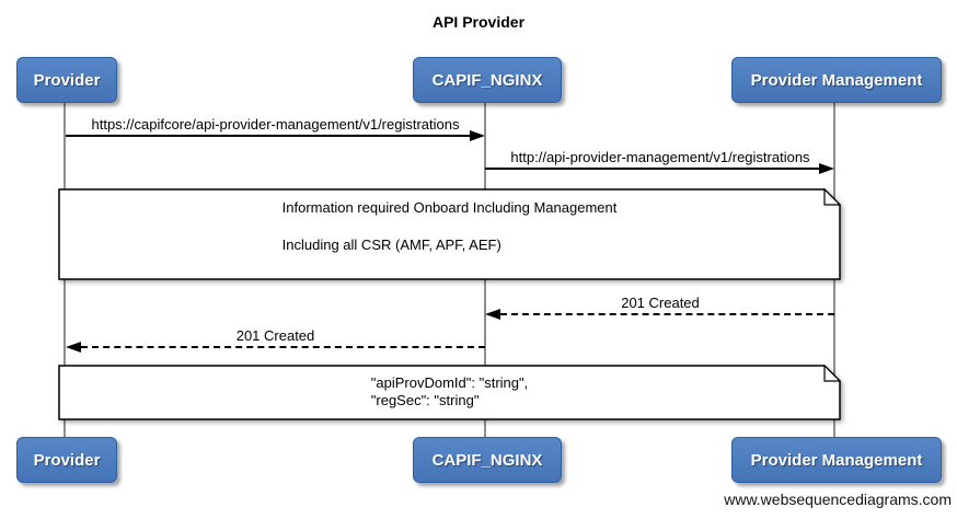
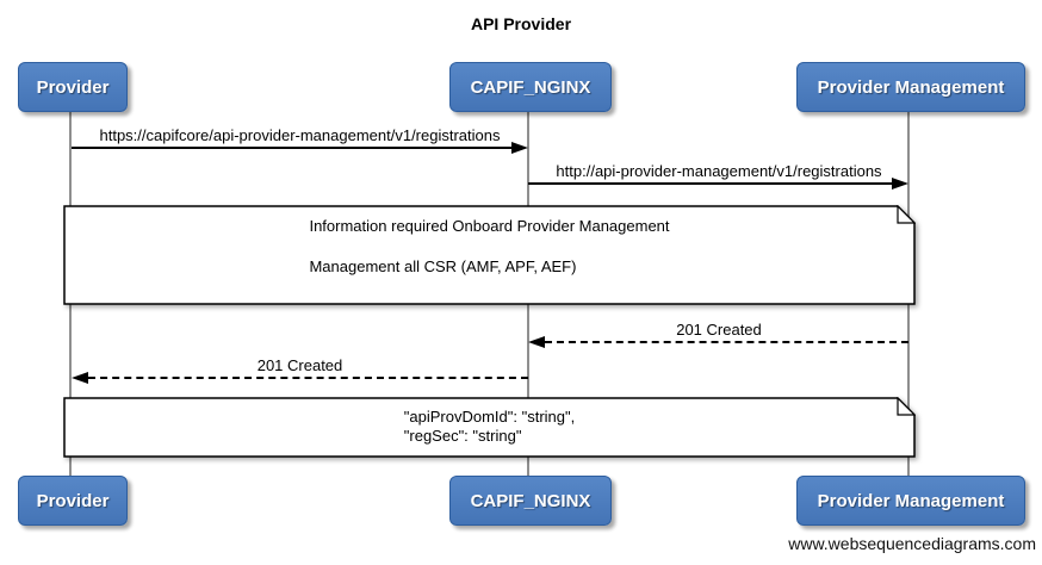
  API Provider
  Provider
  CAPIF_NGINX
  Provider Management
  https://capifcore/api-provider-management/v1/registrations
  http://api-provider-management/v1/registrations
- Information required Onboard Including Management
+ Information required Onboard Provider Management
- Including all CSR (AMF, APF, AEF)
+ Management all CSR (AMF, APF, AEF)
  201 Created
  201 Created
  "apiProvDomId": "string",
  "regSec": "string"
  Provider
  CAPIF_NGINX
  Provider Management
  www.websequencediagrams.com
